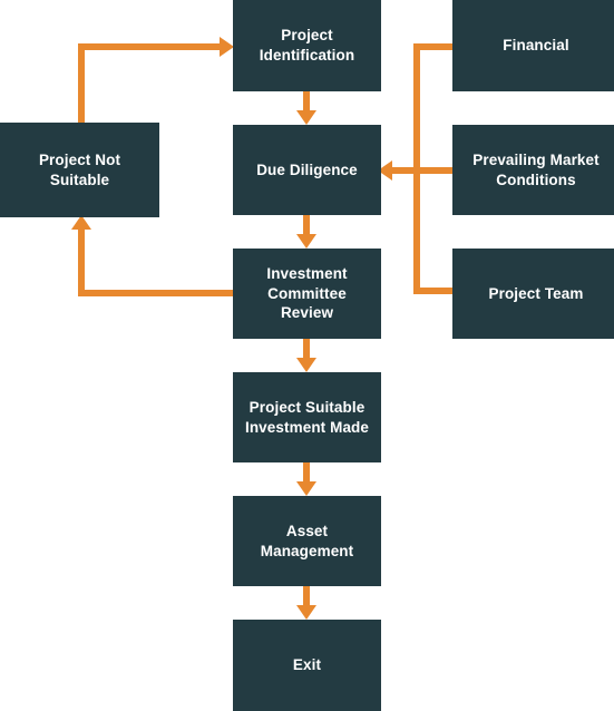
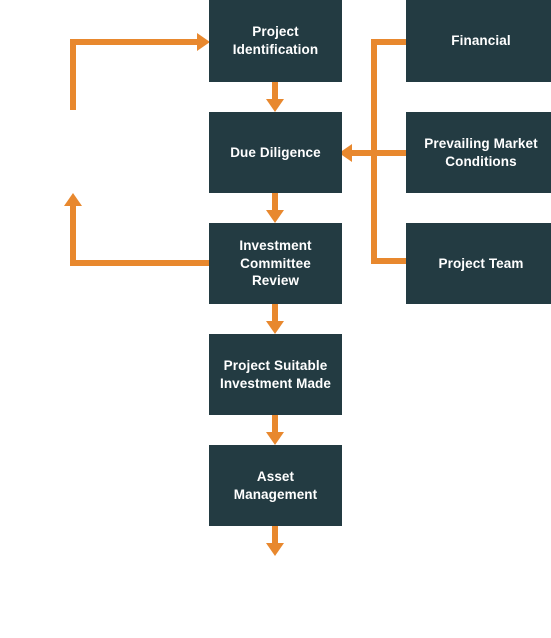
  Project
  Identification
  Due Diligence
  Investment
  Committee
  Review
  Project Suitable
  Investment Made
  Asset
  Management
- Exit
- Project Not Suitable
  Financial
  Prevailing Market
  Conditions
  Project Team
